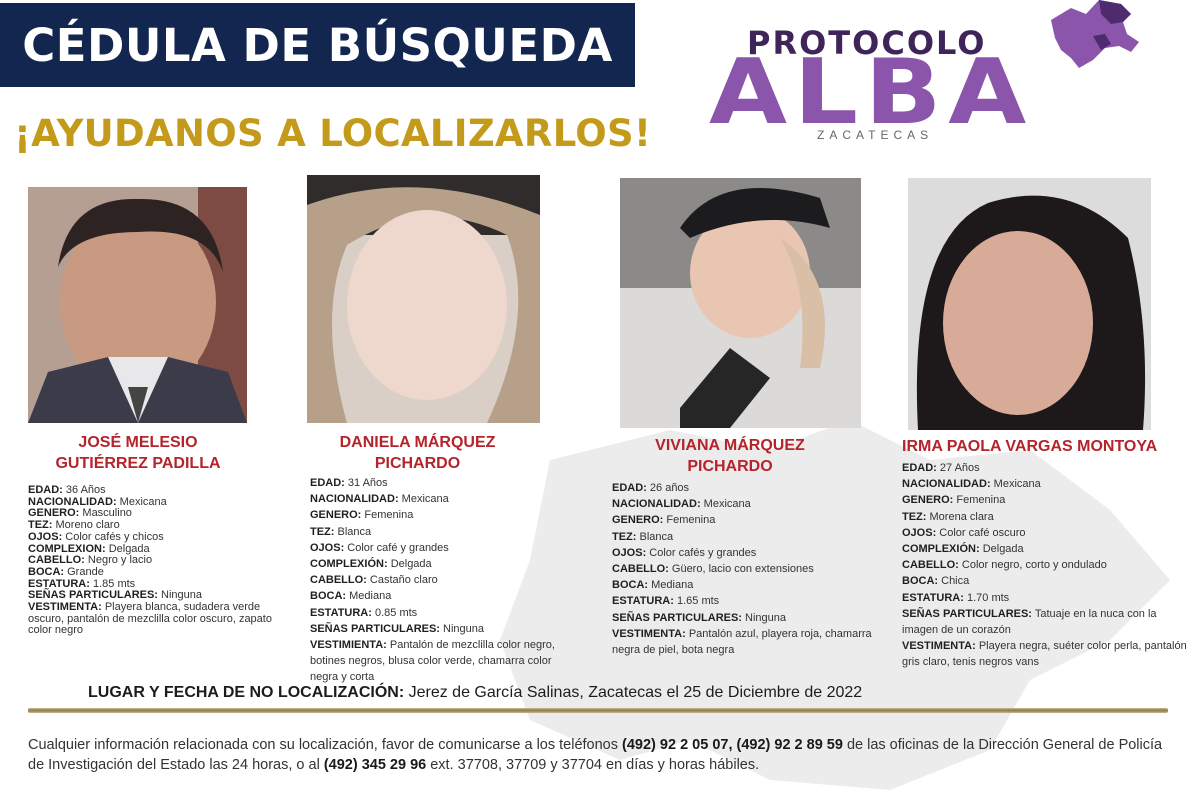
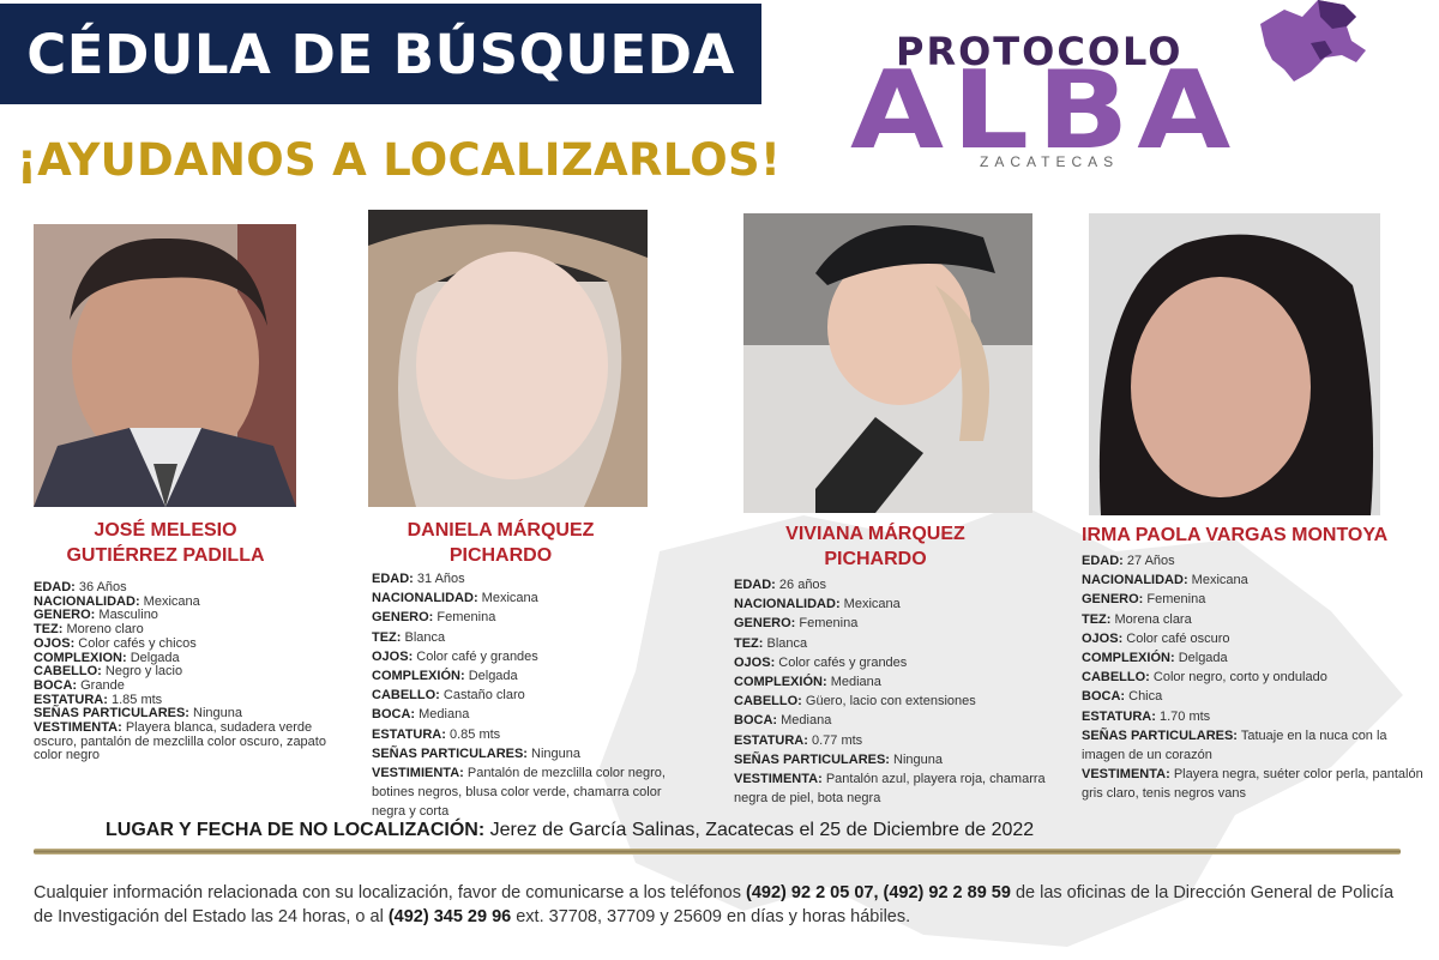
  CÉDULA DE BÚSQUEDA
  ¡AYUDANOS A LOCALIZARLOS!
  PROTOCOLO
  ALBA
  ZACATECAS
  JOSÉ MELESIO
  GUTIÉRREZ PADILLA
  EDAD: 36 Años
  NACIONALIDAD: Mexicana
  GENERO: Masculino
  TEZ: Moreno claro
  OJOS: Color cafés y chicos
  COMPLEXION: Delgada
  CABELLO: Negro y lacio
  BOCA: Grande
  ESTATURA: 1.85 mts
  SEÑAS PARTICULARES: Ninguna
  VESTIMENTA: Playera blanca, sudadera verde oscuro, pantalón de mezclilla color oscuro, zapato color negro
  DANIELA MÁRQUEZ
  PICHARDO
  EDAD: 31 Años
  NACIONALIDAD: Mexicana
  GENERO: Femenina
  TEZ: Blanca
  OJOS: Color café y grandes
  COMPLEXIÓN: Delgada
  CABELLO: Castaño claro
  BOCA: Mediana
  ESTATURA: 0.85 mts
  SEÑAS PARTICULARES: Ninguna
  VESTIMIENTA: Pantalón de mezclilla color negro, botines negros, blusa color verde, chamarra color negra y corta
  VIVIANA MÁRQUEZ
  PICHARDO
  EDAD: 26 años
  NACIONALIDAD: Mexicana
  GENERO: Femenina
  TEZ: Blanca
  OJOS: Color cafés y grandes
+ COMPLEXIÓN: Mediana
  CABELLO: Güero, lacio con extensiones
  BOCA: Mediana
- ESTATURA: 1.65 mts
+ ESTATURA: 0.77 mts
  SEÑAS PARTICULARES: Ninguna
  VESTIMENTA: Pantalón azul, playera roja, chamarra negra de piel, bota negra
  IRMA PAOLA VARGAS MONTOYA
  EDAD: 27 Años
  NACIONALIDAD: Mexicana
  GENERO: Femenina
  TEZ: Morena clara
  OJOS: Color café oscuro
  COMPLEXIÓN: Delgada
  CABELLO: Color negro, corto y ondulado
  BOCA: Chica
  ESTATURA: 1.70 mts
  SEÑAS PARTICULARES: Tatuaje en la nuca con la imagen de un corazón
  VESTIMENTA: Playera negra, suéter color perla, pantalón gris claro, tenis negros vans
  LUGAR Y FECHA DE NO LOCALIZACIÓN: Jerez de García Salinas, Zacatecas el 25 de Diciembre de 2022
- Cualquier información relacionada con su localización, favor de comunicarse a los teléfonos (492) 92 2 05 07, (492) 92 2 89 59 de las oficinas de la Dirección General de Policía de Investigación del Estado las 24 horas, o al (492) 345 29 96 ext. 37708, 37709 y 37704 en días y horas hábiles.
+ Cualquier información relacionada con su localización, favor de comunicarse a los teléfonos (492) 92 2 05 07, (492) 92 2 89 59 de las oficinas de la Dirección General de Policía de Investigación del Estado las 24 horas, o al (492) 345 29 96 ext. 37708, 37709 y 25609 en días y horas hábiles.
